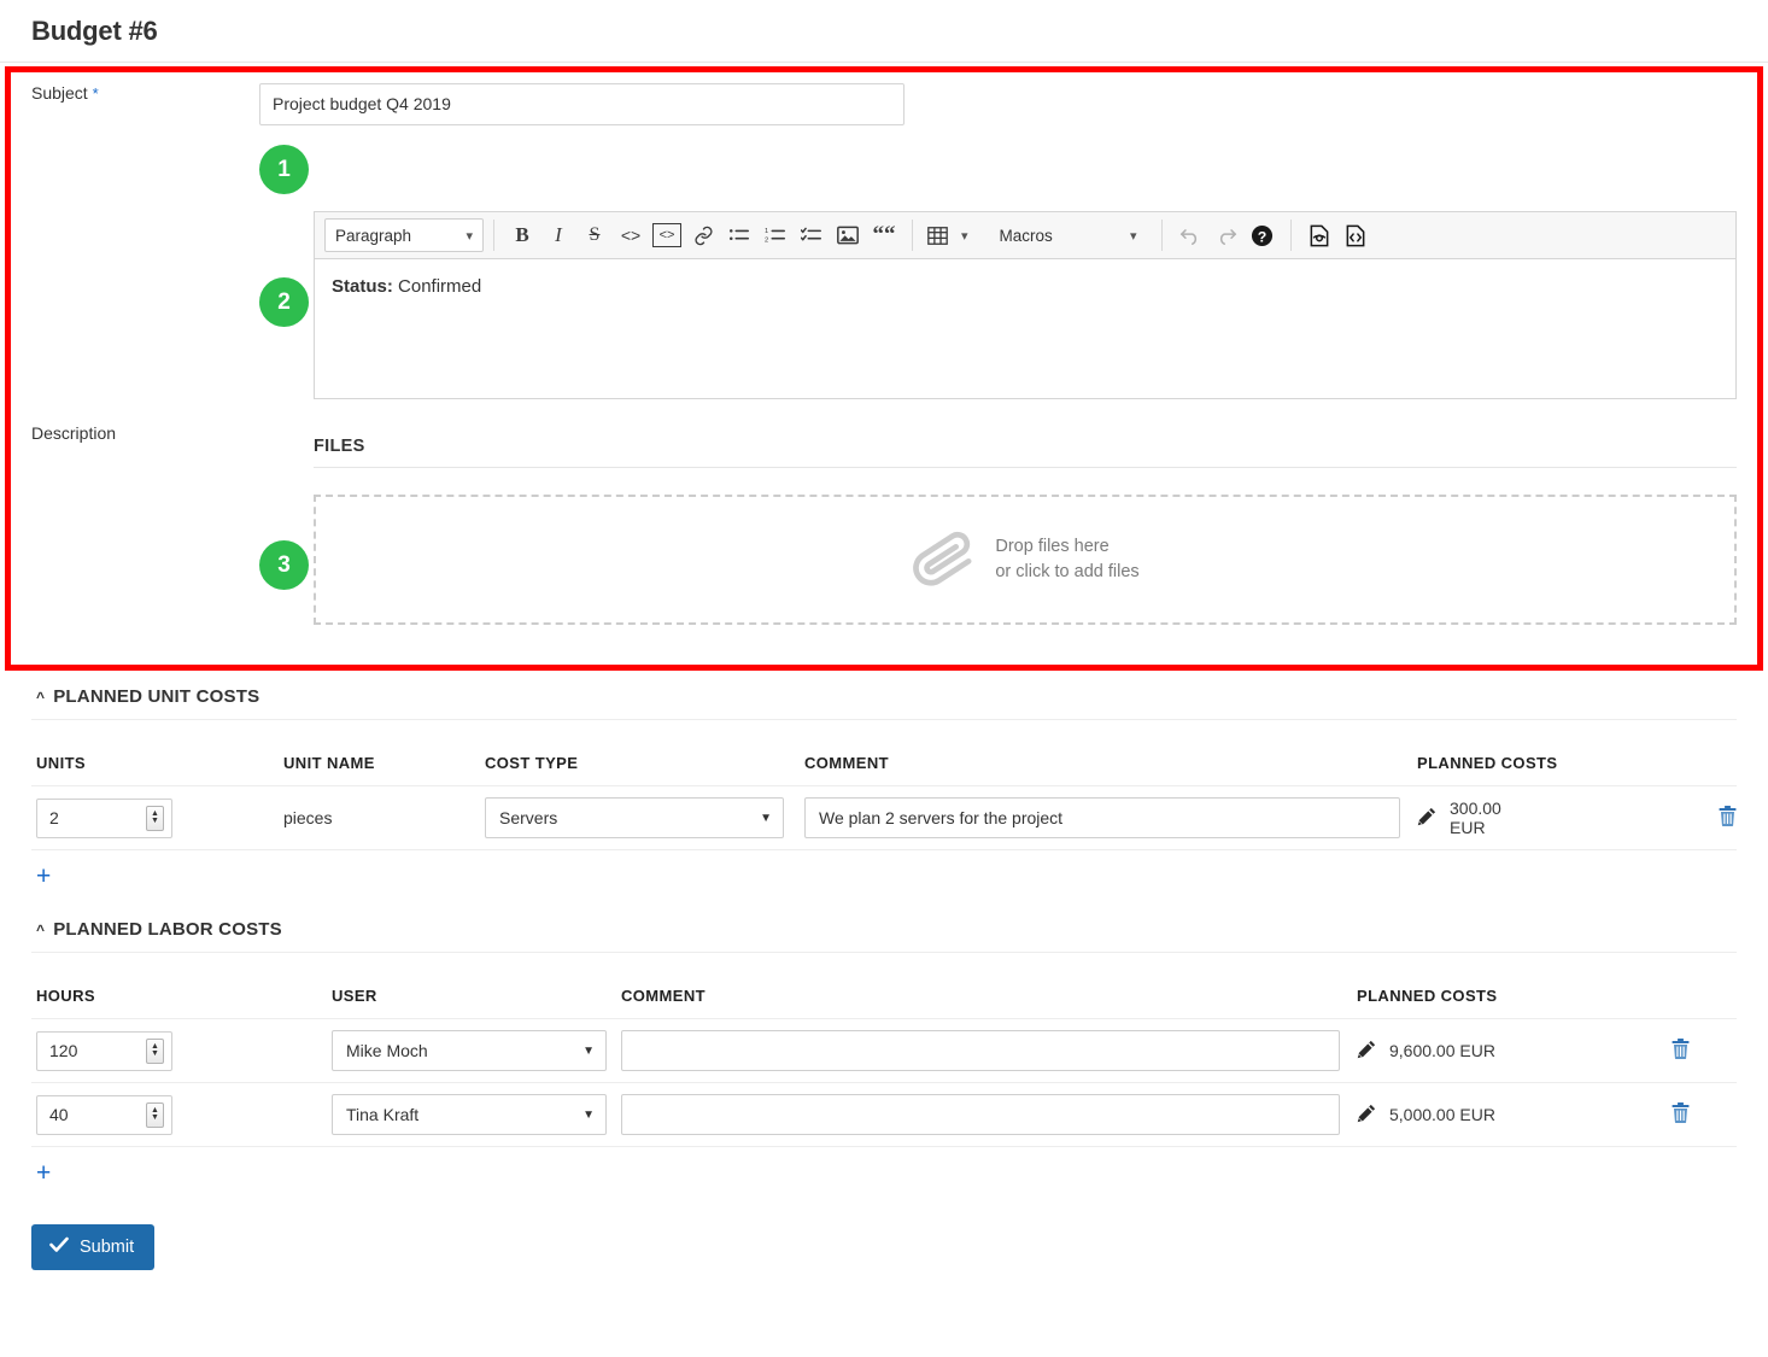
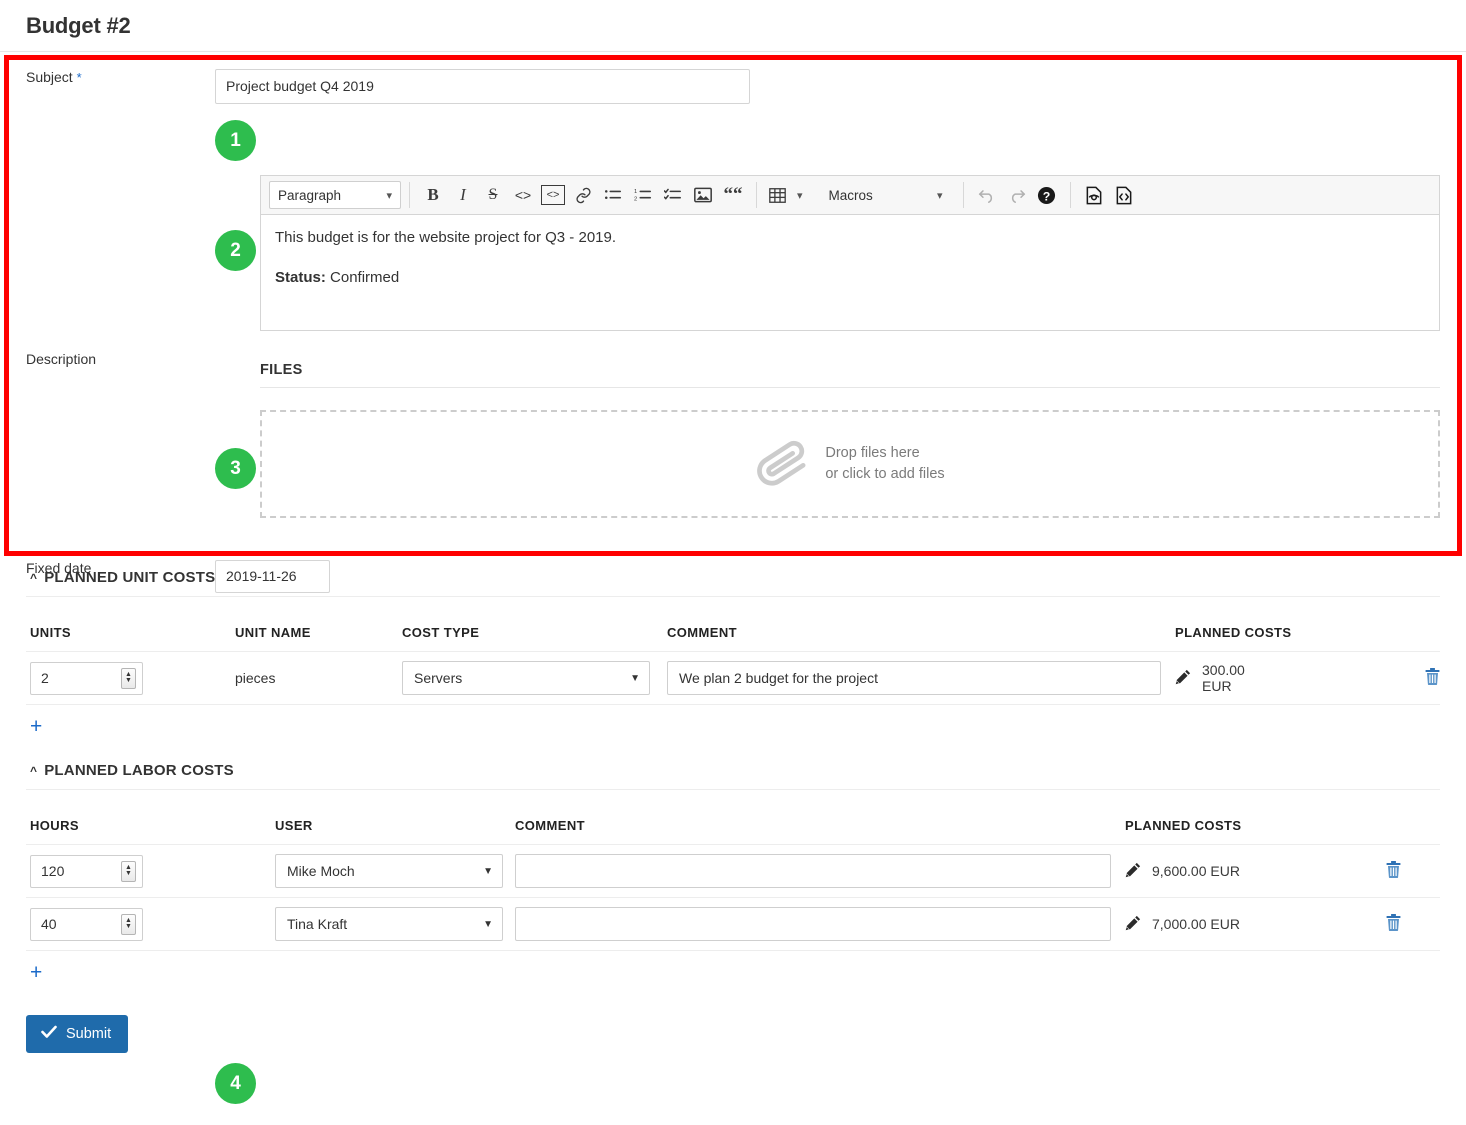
- Budget #6
+ Budget #2
  Subject *
  1
  Project budget Q4 2019
  Description
  2
  Paragraph
  ▾
  B
  I
  S
  <>
  <>
  ““
  ▾
  Macros
  ▾
  ?
+ This budget is for the website project for Q3 - 2019.
  Status: Confirmed
  3
  FILES
  Drop files here
  or click to add files
+ Fixed date
+ 4
+ 2019-11-26
  ^
  PLANNED UNIT COSTS
  UNITS	UNIT NAME	COST TYPE	COMMENT	PLANNED COSTS
- 2	pieces	Servers ▼	We plan 2 servers for the project	300.00 EUR
+ 2	pieces	Servers ▼	We plan 2 budget for the project	300.00 EUR
  +
  ^
  PLANNED LABOR COSTS
  HOURS	USER	COMMENT	PLANNED COSTS
  120	Mike Moch ▼		9,600.00 EUR
- 40	Tina Kraft ▼		5,000.00 EUR
+ 40	Tina Kraft ▼		7,000.00 EUR
  +
  Submit
